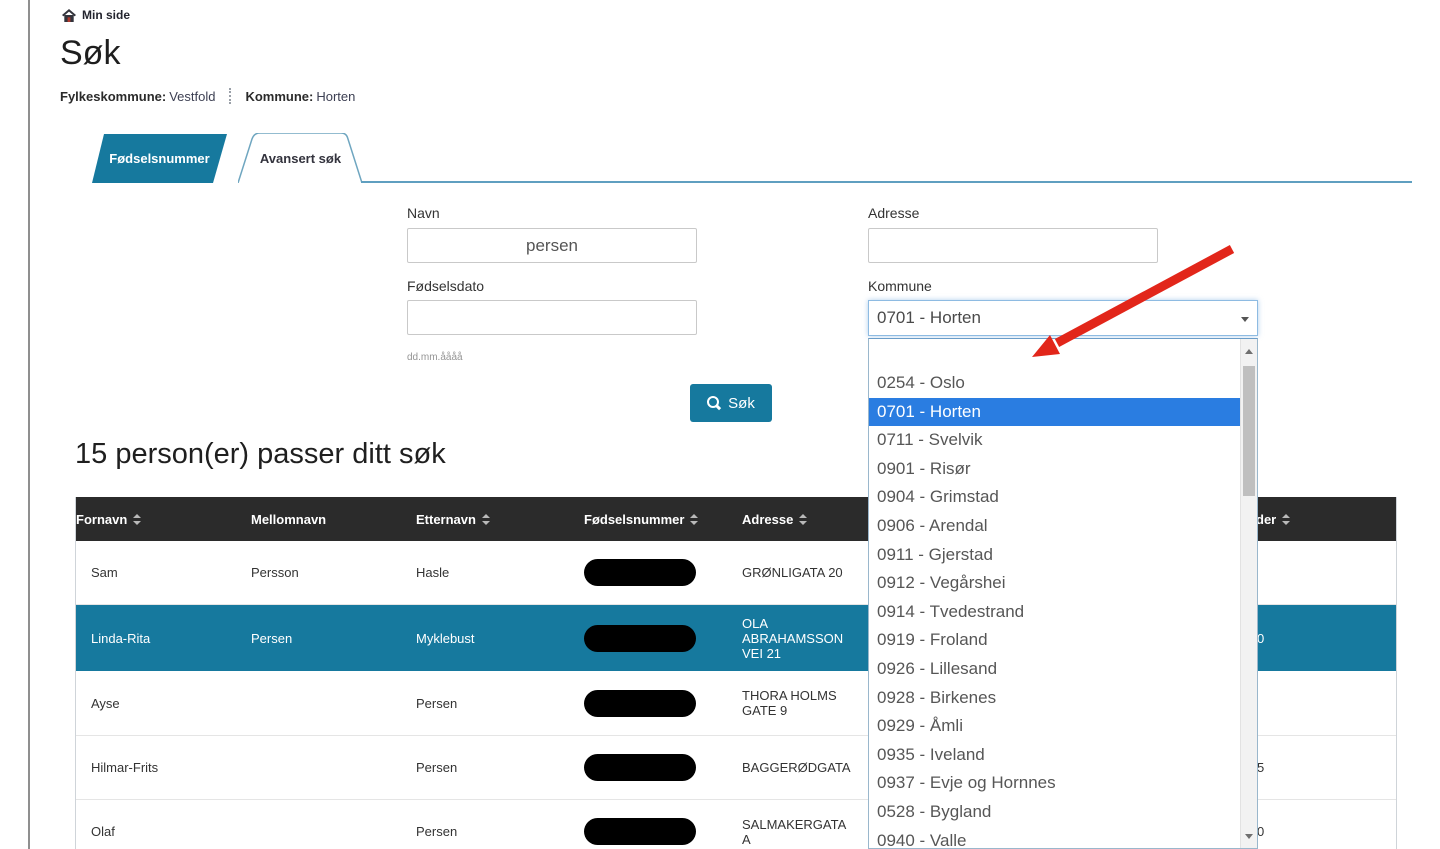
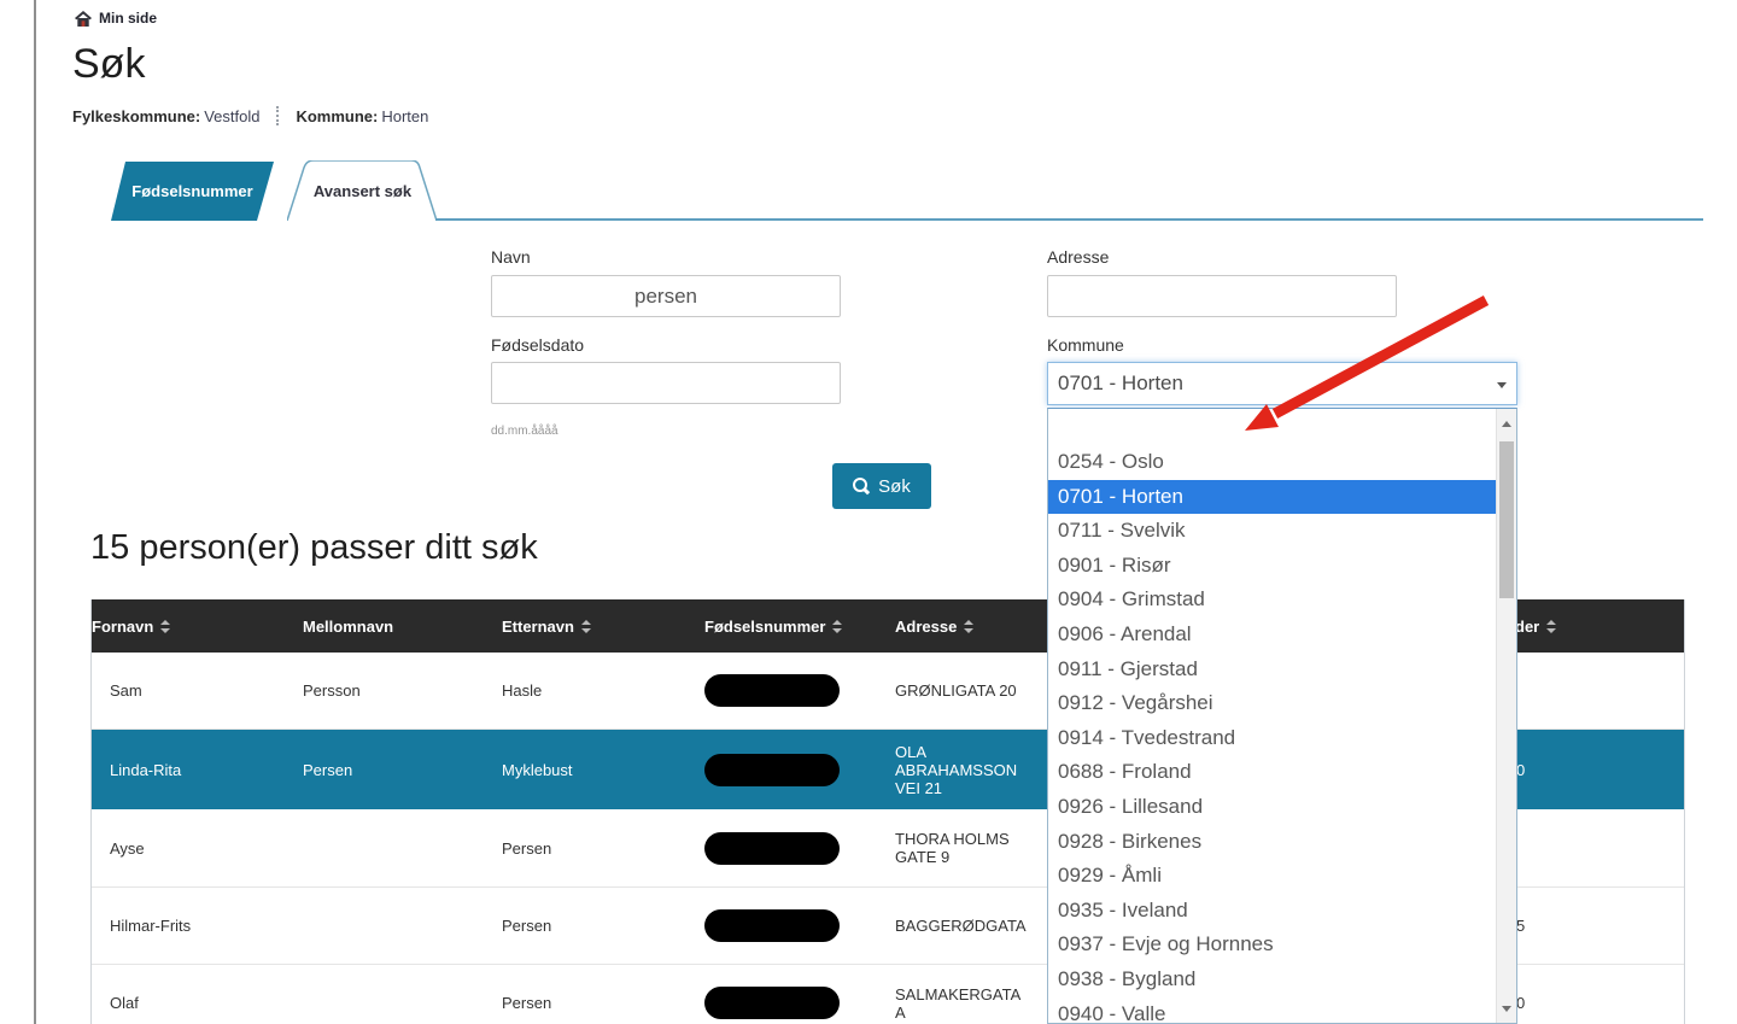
  Min side
  Søk
  Fylkeskommune:
  Vestfold
  Kommune:
  Horten
  Fødselsnummer
  Avansert søk
  Navn
  persen
  Fødselsdato
  dd.mm.åååå
  Adresse
  Kommune
  Søk
  15 person(er) passer ditt søk
  Fornavn
  Mellomnavn
  Etternavn
  Fødselsnummer
  Adresse
  Sam
  Persson
  Hasle
  GRØNLIGATA 20
  Linda-Rita
  Persen
  Myklebust
  OLA
  ABRAHAMSSON
  VEI 21
  0
  Ayse
  Persen
  THORA HOLMS
  GATE 9
  Hilmar-Frits
  Persen
  BAGGERØDGATA
  5
  Olaf
  Persen
  SALMAKERGATA
  A
  0
  0701 - Horten
  0254 - Oslo
  0701 - Horten
  0711 - Svelvik
  0901 - Risør
  0904 - Grimstad
  0906 - Arendal
  0911 - Gjerstad
  0912 - Vegårshei
  0914 - Tvedestrand
- 0919 - Froland
+ 0688 - Froland
  0926 - Lillesand
  0928 - Birkenes
  0929 - Åmli
  0935 - Iveland
  0937 - Evje og Hornnes
- 0528 - Bygland
+ 0938 - Bygland
  0940 - Valle
